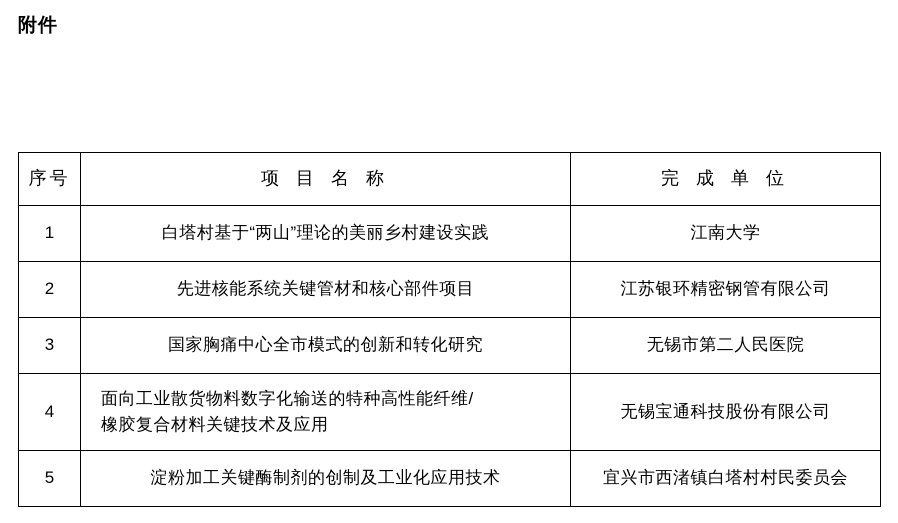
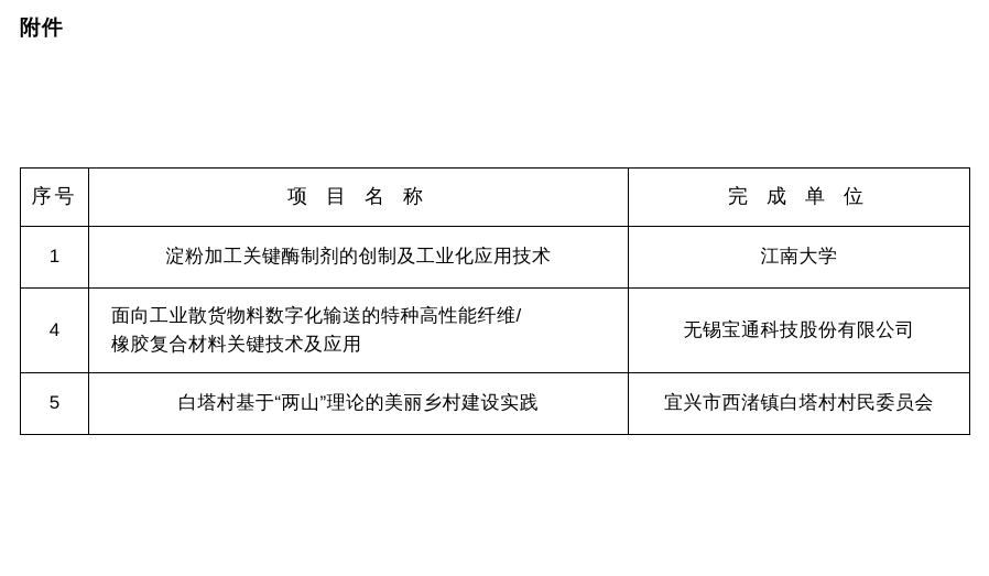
  附件
  序号	项 目 名 称	完 成 单 位
- 1	白塔村基于“两山”理论的美丽乡村建设实践	江南大学
+ 1	淀粉加工关键酶制剂的创制及工业化应用技术	江南大学
- 2	先进核能系统关键管材和核心部件项目	江苏银环精密钢管有限公司
- 3	国家胸痛中心全市模式的创新和转化研究	无锡市第二人民医院
  4	面向工业散货物料数字化输送的特种高性能纤维/ 橡胶复合材料关键技术及应用	无锡宝通科技股份有限公司
- 5	淀粉加工关键酶制剂的创制及工业化应用技术	宜兴市西渚镇白塔村村民委员会
+ 5	白塔村基于“两山”理论的美丽乡村建设实践	宜兴市西渚镇白塔村村民委员会
